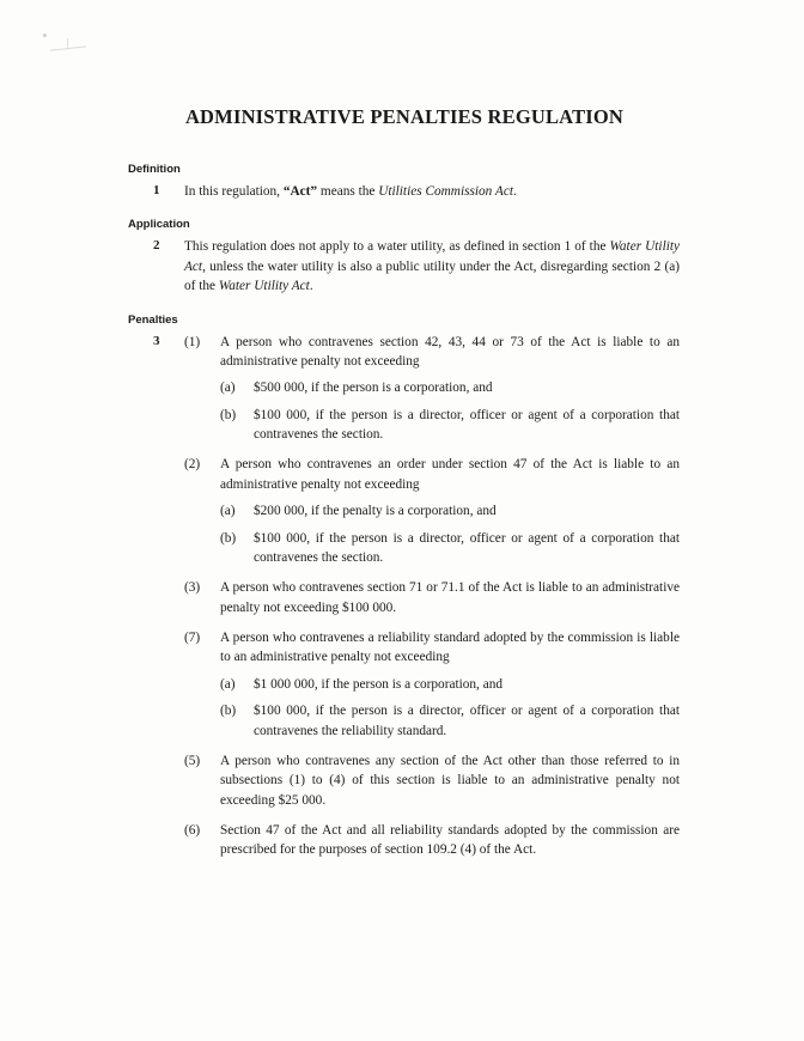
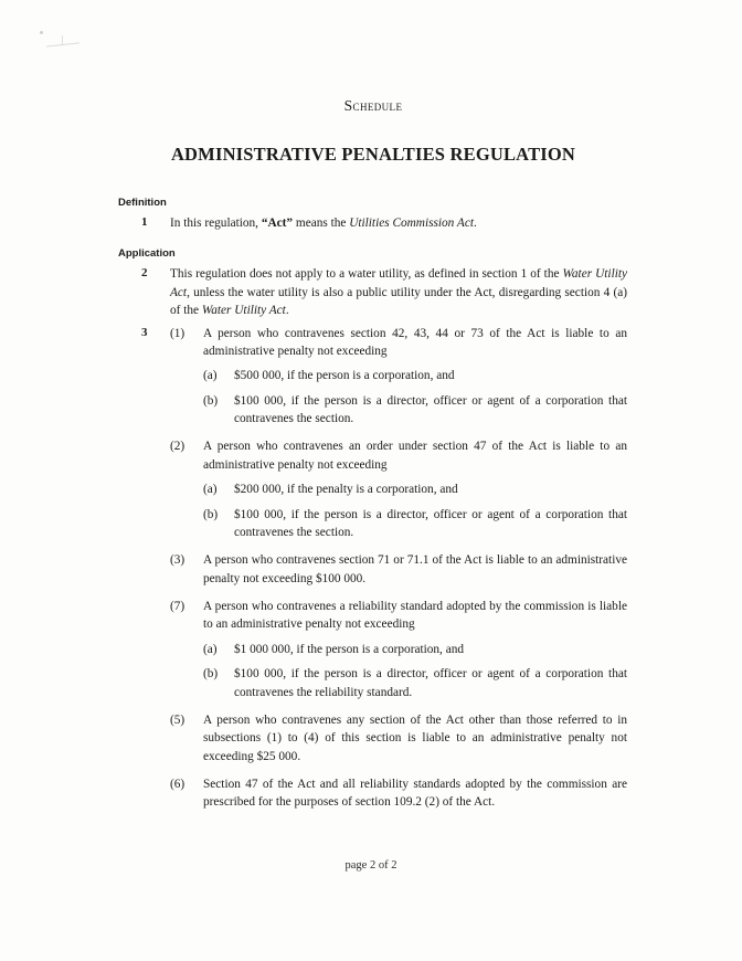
+ Schedule
  ADMINISTRATIVE PENALTIES REGULATION
  Definition
  1
  In this regulation, “Act” means the Utilities Commission Act.
  Application
  2
- This regulation does not apply to a water utility, as defined in section 1 of the Water Utility Act, unless the water utility is also a public utility under the Act, disregarding section 2 (a) of the Water Utility Act.
+ This regulation does not apply to a water utility, as defined in section 1 of the Water Utility Act, unless the water utility is also a public utility under the Act, disregarding section 4 (a) of the Water Utility Act.
- Penalties
  3
  (1)
  A person who contravenes section 42, 43, 44 or 73 of the Act is liable to an administrative penalty not exceeding
  (a)
  $500 000, if the person is a corporation, and
  (b)
  $100 000, if the person is a director, officer or agent of a corporation that contravenes the section.
  (2)
  A person who contravenes an order under section 47 of the Act is liable to an administrative penalty not exceeding
  (a)
  $200 000, if the penalty is a corporation, and
  (b)
  $100 000, if the person is a director, officer or agent of a corporation that contravenes the section.
  (3)
  A person who contravenes section 71 or 71.1 of the Act is liable to an administrative penalty not exceeding $100 000.
  (7)
  A person who contravenes a reliability standard adopted by the commission is liable to an administrative penalty not exceeding
  (a)
  $1 000 000, if the person is a corporation, and
  (b)
  $100 000, if the person is a director, officer or agent of a corporation that contravenes the reliability standard.
  (5)
  A person who contravenes any section of the Act other than those referred to in subsections (1) to (4) of this section is liable to an administrative penalty not exceeding $25 000.
  (6)
- Section 47 of the Act and all reliability standards adopted by the commission are prescribed for the purposes of section 109.2 (4) of the Act.
+ Section 47 of the Act and all reliability standards adopted by the commission are prescribed for the purposes of section 109.2 (2) of the Act.
+ page 2 of 2
